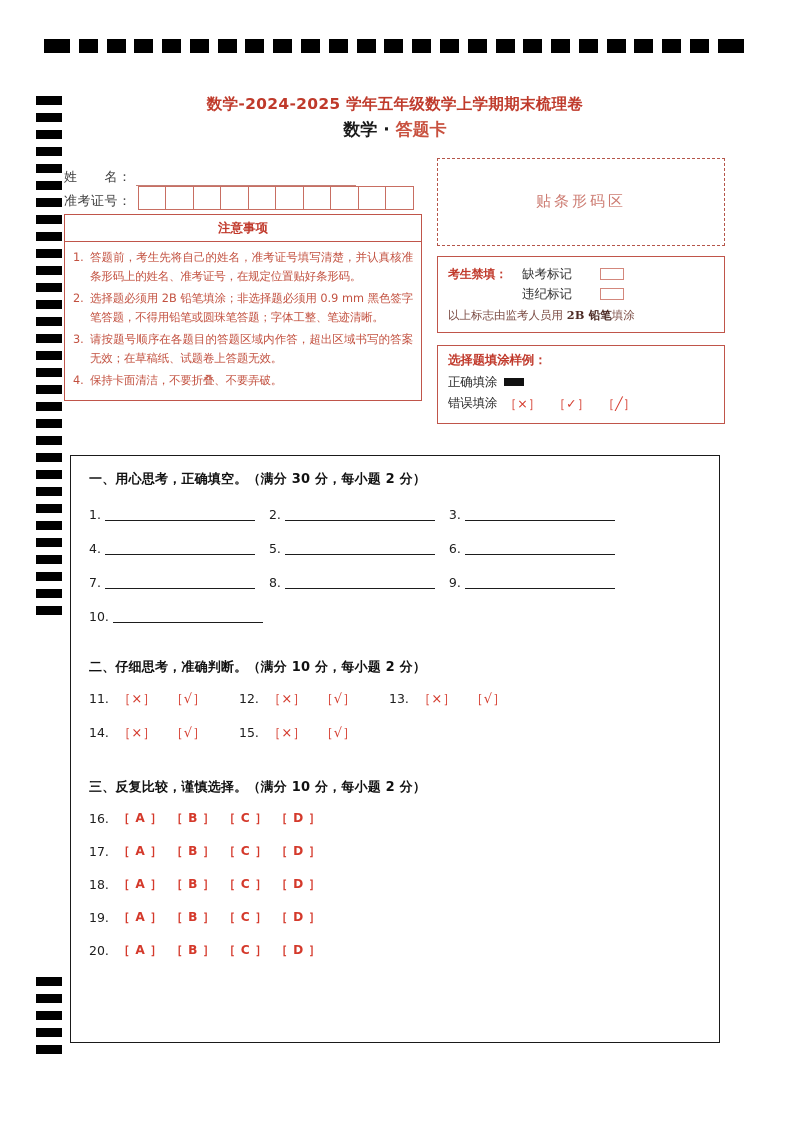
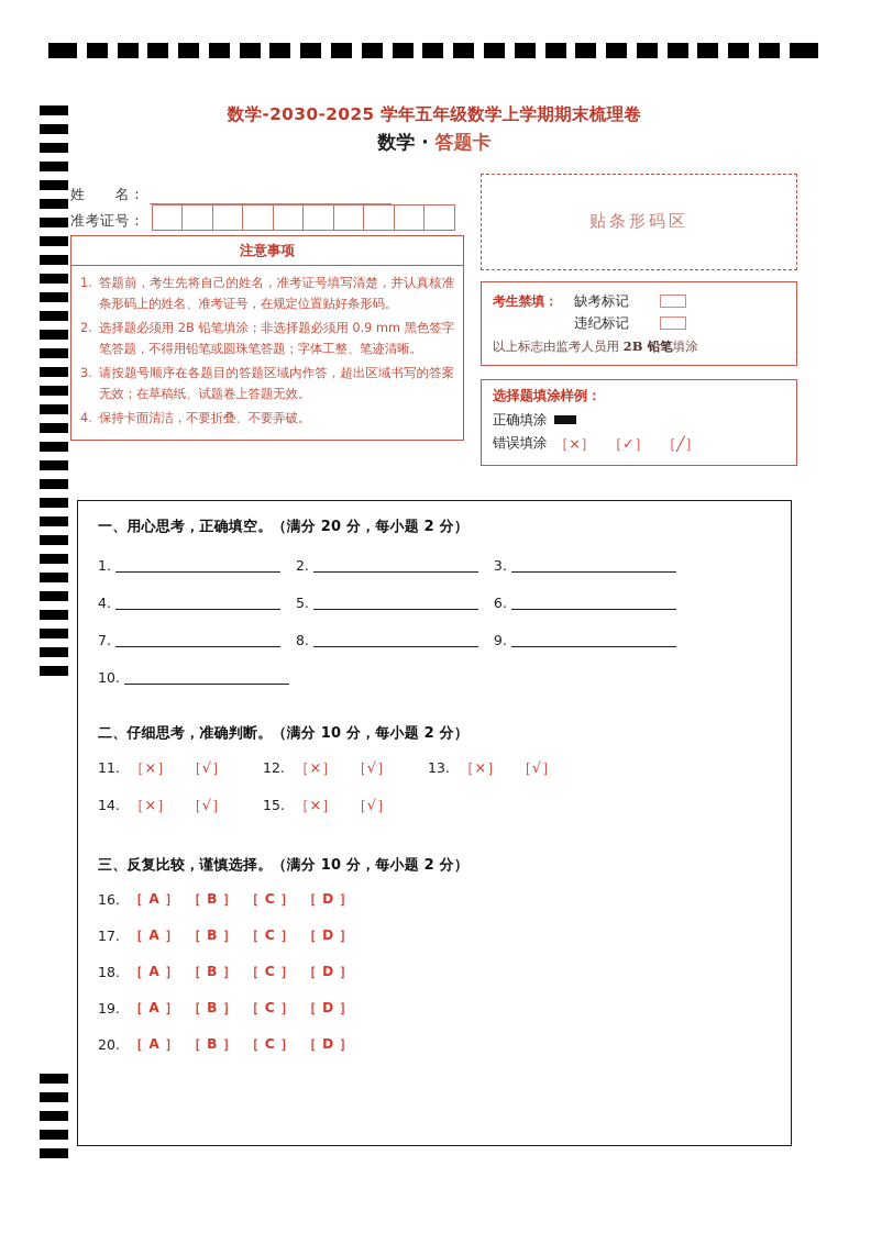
- 数学-2024-2025 学年五年级数学上学期期末梳理卷
+ 数学-2030-2025 学年五年级数学上学期期末梳理卷
  数学 · 答题卡
  姓 名：
  准考证号：
  注意事项
  1.
  答题前，考生先将自己的姓名，准考证号填写清楚，并认真核准条形码上的姓名、准考证号，在规定位置贴好条形码。
  2.
  选择题必须用 2B 铅笔填涂；非选择题必须用 0.9 mm 黑色签字笔答题，不得用铅笔或圆珠笔答题；字体工整、笔迹清晰。
  3.
  请按题号顺序在各题目的答题区域内作答，超出区域书写的答案无效；在草稿纸、试题卷上答题无效。
  4.
  保持卡面清洁，不要折叠、不要弄破。
  贴条形码区
  考生禁填：
  缺考标记
  违纪标记
  以上标志由监考人员用 2B 铅笔填涂
  选择题填涂样例：
  正确填涂
  错误填涂
  ［×］ ［✓］ ［╱］
- 一、用心思考，正确填空。（满分 30 分，每小题 2 分）
+ 一、用心思考，正确填空。（满分 20 分，每小题 2 分）
  1.
  2.
  3.
  4.
  5.
  6.
  7.
  8.
  9.
  10.
  二、仔细思考，准确判断。（满分 10 分，每小题 2 分）
  11.
  ［×］
  ［√］
  12.
  ［×］
  ［√］
  13.
  ［×］
  ［√］
  14.
  ［×］
  ［√］
  15.
  ［×］
  ［√］
  三、反复比较，谨慎选择。（满分 10 分，每小题 2 分）
  16.
  ［ A ］
  ［ B ］
  ［ C ］
  ［ D ］
  17.
  ［ A ］
  ［ B ］
  ［ C ］
  ［ D ］
  18.
  ［ A ］
  ［ B ］
  ［ C ］
  ［ D ］
  19.
  ［ A ］
  ［ B ］
  ［ C ］
  ［ D ］
  20.
  ［ A ］
  ［ B ］
  ［ C ］
  ［ D ］
